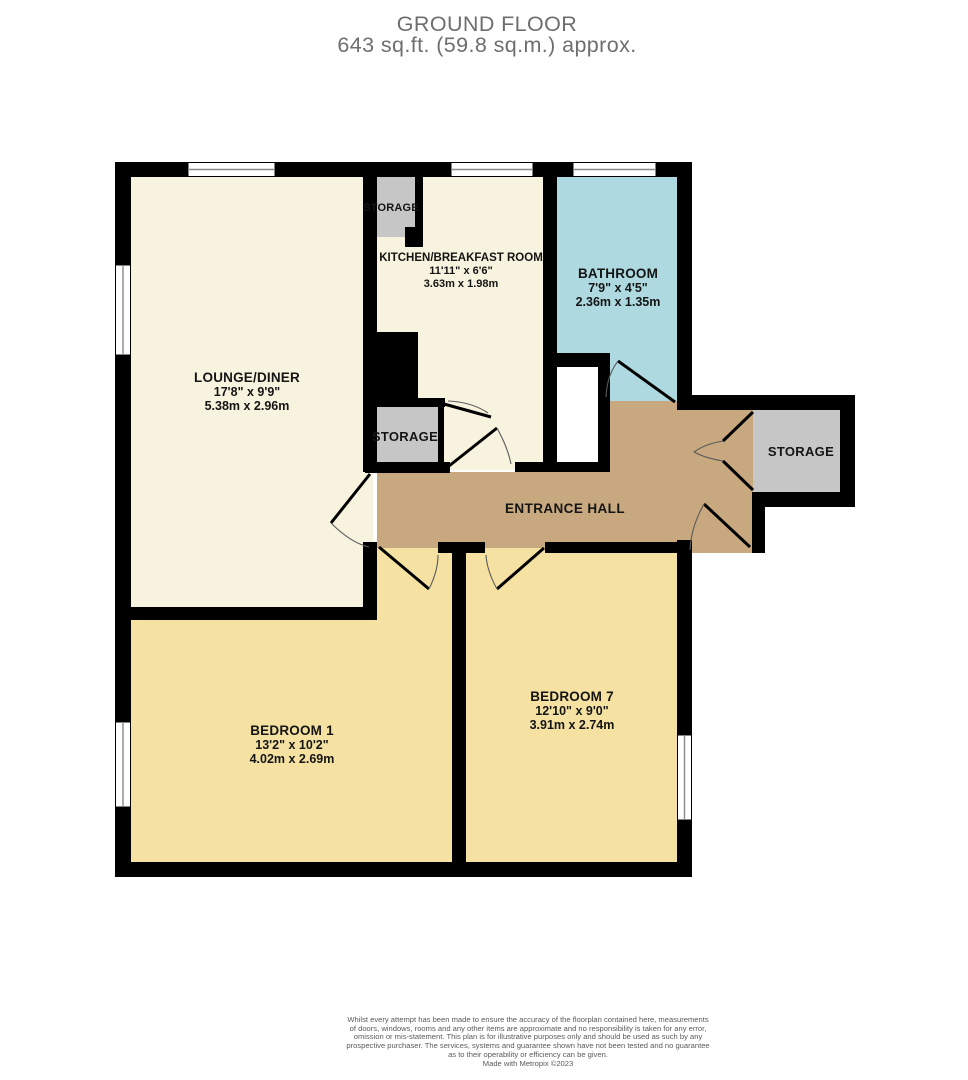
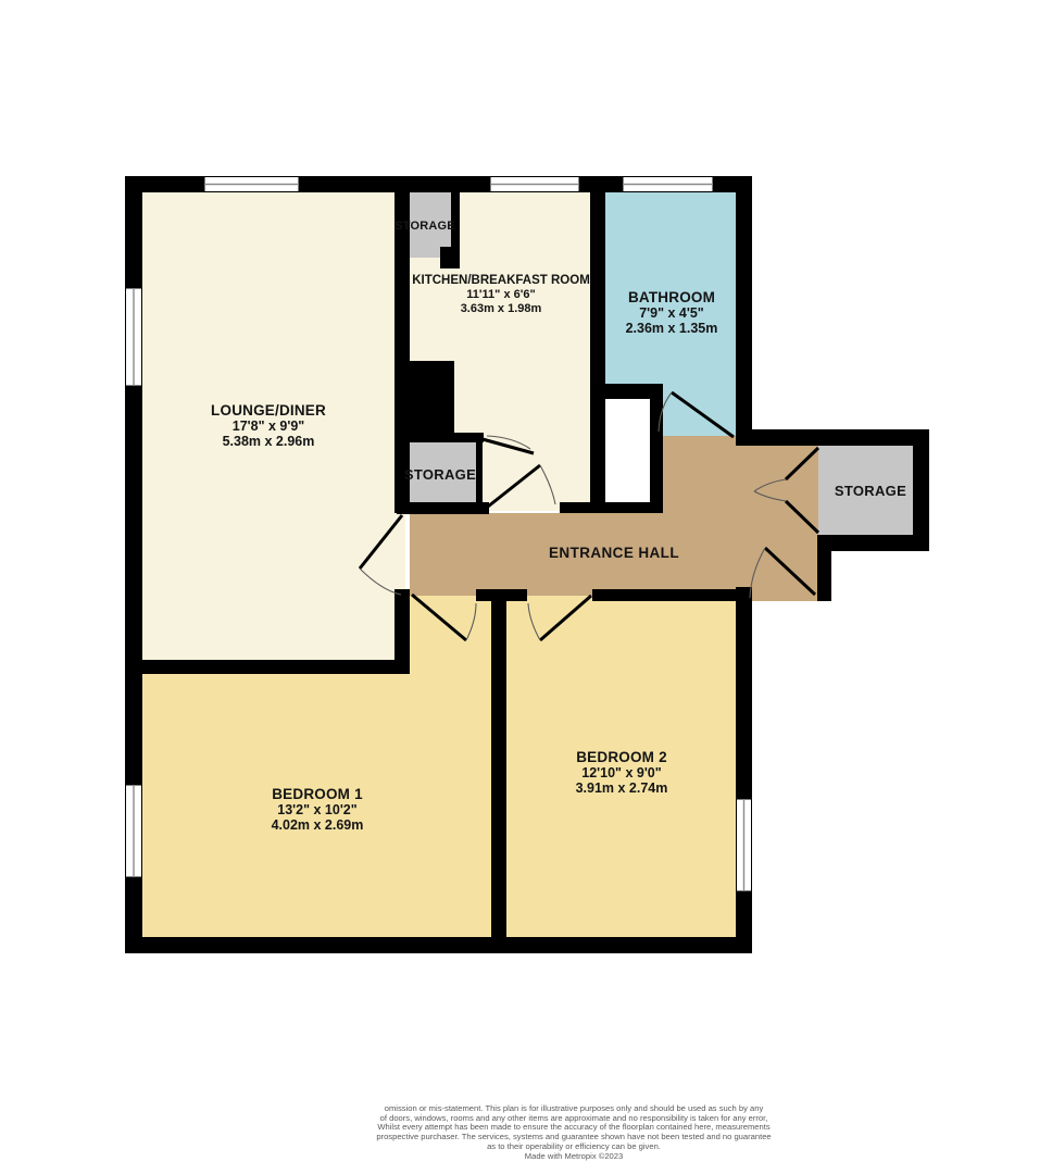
- GROUND FLOOR
- 643 sq.ft. (59.8 sq.m.) approx.
  LOUNGE/DINER
  17'8" x 9'9"
  5.38m x 2.96m
  KITCHEN/BREAKFAST ROOM
  11'11" x 6'6"
  3.63m x 1.98m
  BATHROOM
  7'9" x 4'5"
  2.36m x 1.35m
  BEDROOM 1
  13'2" x 10'2"
  4.02m x 2.69m
- BEDROOM 7
+ BEDROOM 2
  12'10" x 9'0"
  3.91m x 2.74m
  ENTRANCE HALL
  STORAGE
  STORAGE
  STORAGE
- Whilst every attempt has been made to ensure the accuracy of the floorplan contained here, measurements
+ omission or mis-statement. This plan is for illustrative purposes only and should be used as such by any
  of doors, windows, rooms and any other items are approximate and no responsibility is taken for any error,
- omission or mis-statement. This plan is for illustrative purposes only and should be used as such by any
+ Whilst every attempt has been made to ensure the accuracy of the floorplan contained here, measurements
  prospective purchaser. The services, systems and guarantee shown have not been tested and no guarantee
  as to their operability or efficiency can be given.
  Made with Metropix ©2023
